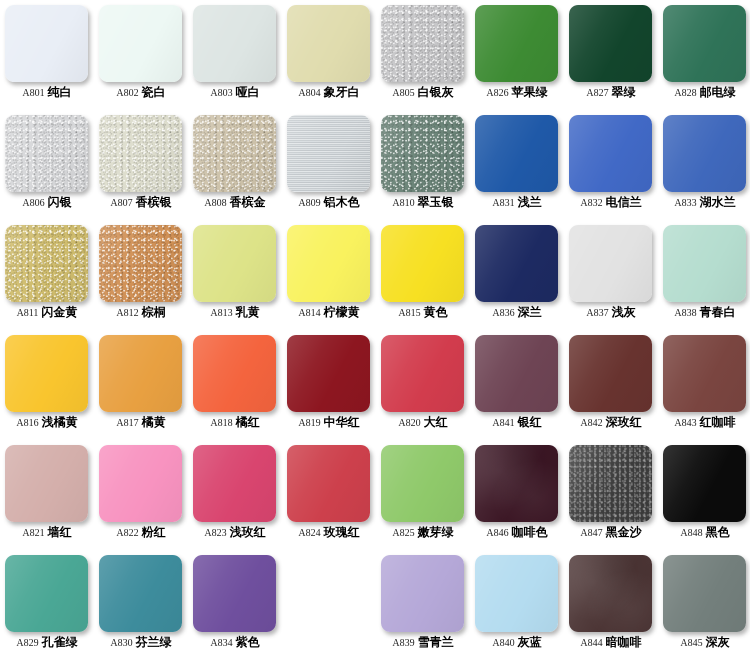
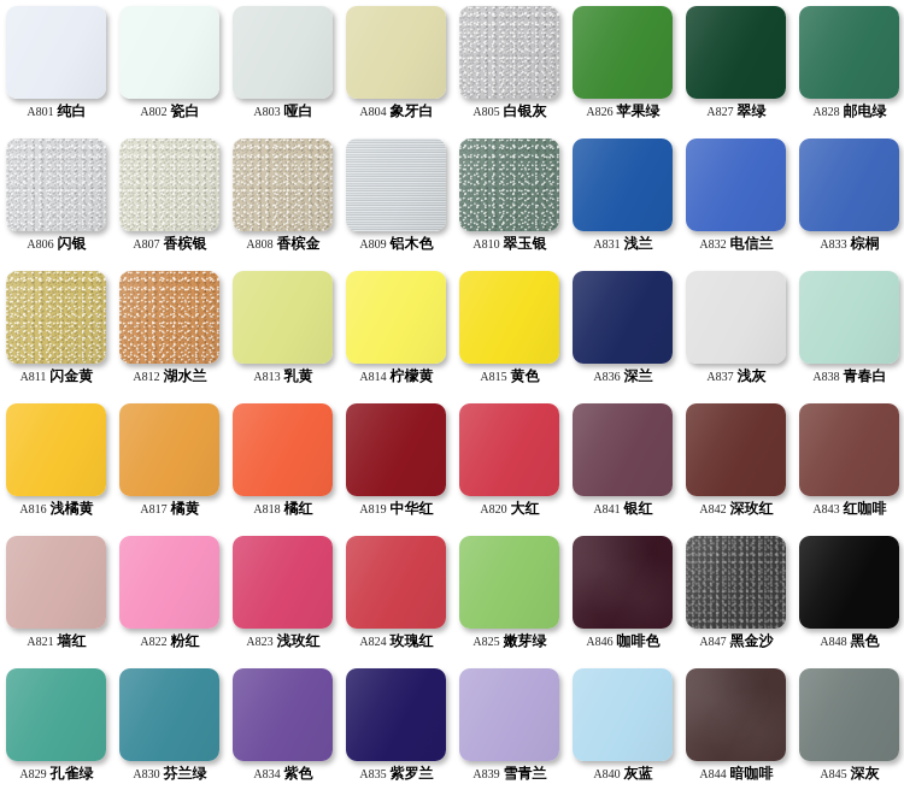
  A801 纯白
  A802 瓷白
  A803 哑白
  A804 象牙白
  A805 白银灰
  A826 苹果绿
  A827 翠绿
  A828 邮电绿
  A806 闪银
  A807 香槟银
  A808 香槟金
  A809 铝木色
  A810 翠玉银
  A831 浅兰
  A832 电信兰
- A833 湖水兰
+ A833 棕桐
  A811 闪金黄
- A812 棕桐
+ A812 湖水兰
  A813 乳黄
  A814 柠檬黄
  A815 黄色
  A836 深兰
  A837 浅灰
  A838 青春白
  A816 浅橘黄
  A817 橘黄
  A818 橘红
  A819 中华红
  A820 大红
  A841 银红
  A842 深玫红
  A843 红咖啡
  A821 墙红
  A822 粉红
  A823 浅玫红
  A824 玫瑰红
  A825 嫩芽绿
  A846 咖啡色
  A847 黑金沙
  A848 黑色
  A829 孔雀绿
  A830 芬兰绿
  A834 紫色
+ A835 紫罗兰
  A839 雪青兰
  A840 灰蓝
  A844 暗咖啡
  A845 深灰
